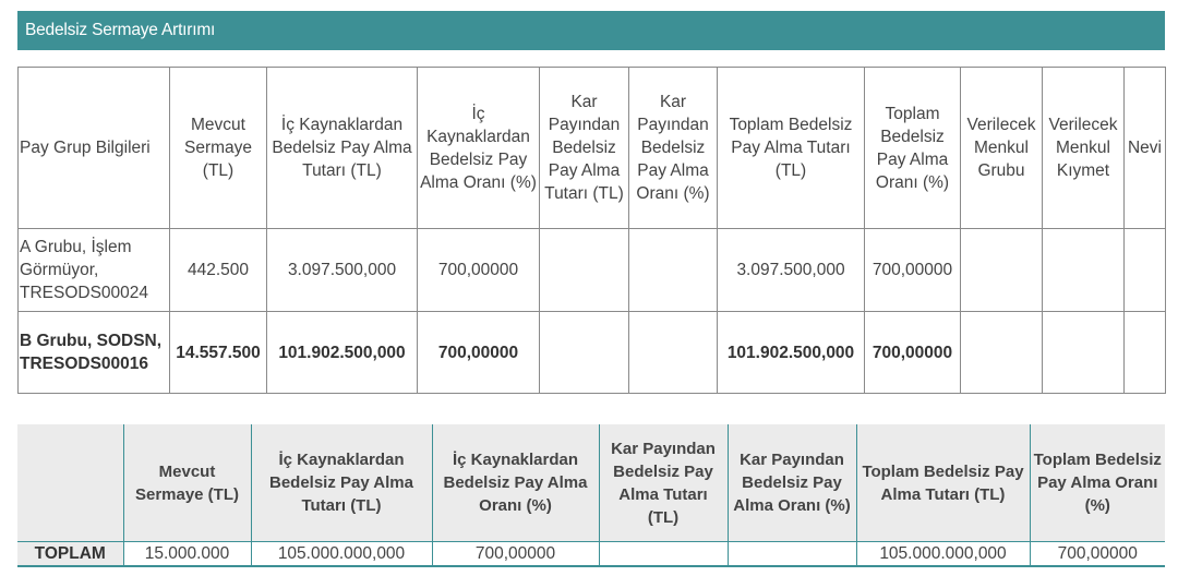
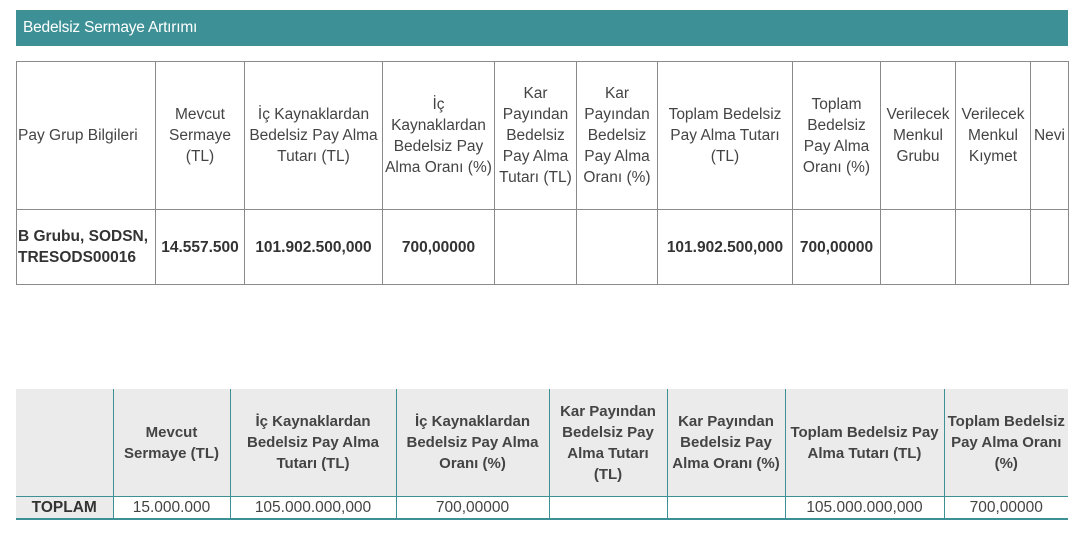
  Bedelsiz Sermaye Artırımı
  Pay Grup Bilgileri	Mevcut Sermaye (TL)	İç Kaynaklardan Bedelsiz Pay Alma Tutarı (TL)	İç Kaynaklardan Bedelsiz Pay Alma Oranı (%)	Kar Payından Bedelsiz Pay Alma Tutarı (TL)	Kar Payından Bedelsiz Pay Alma Oranı (%)	Toplam Bedelsiz Pay Alma Tutarı (TL)	Toplam Bedelsiz Pay Alma Oranı (%)	Verilecek Menkul Grubu	Verilecek Menkul Kıymet	Nevi
- A Grubu, İşlem Görmüyor, TRESODS00024	442.500	3.097.500,000	700,00000			3.097.500,000	700,00000
  B Grubu, SODSN, TRESODS00016	14.557.500	101.902.500,000	700,00000			101.902.500,000	700,00000
  	Mevcut Sermaye (TL)	İç Kaynaklardan Bedelsiz Pay Alma Tutarı (TL)	İç Kaynaklardan Bedelsiz Pay Alma Oranı (%)	Kar Payından Bedelsiz Pay Alma Tutarı (TL)	Kar Payından Bedelsiz Pay Alma Oranı (%)	Toplam Bedelsiz Pay Alma Tutarı (TL)	Toplam Bedelsiz Pay Alma Oranı (%)
  TOPLAM	15.000.000	105.000.000,000	700,00000			105.000.000,000	700,00000
